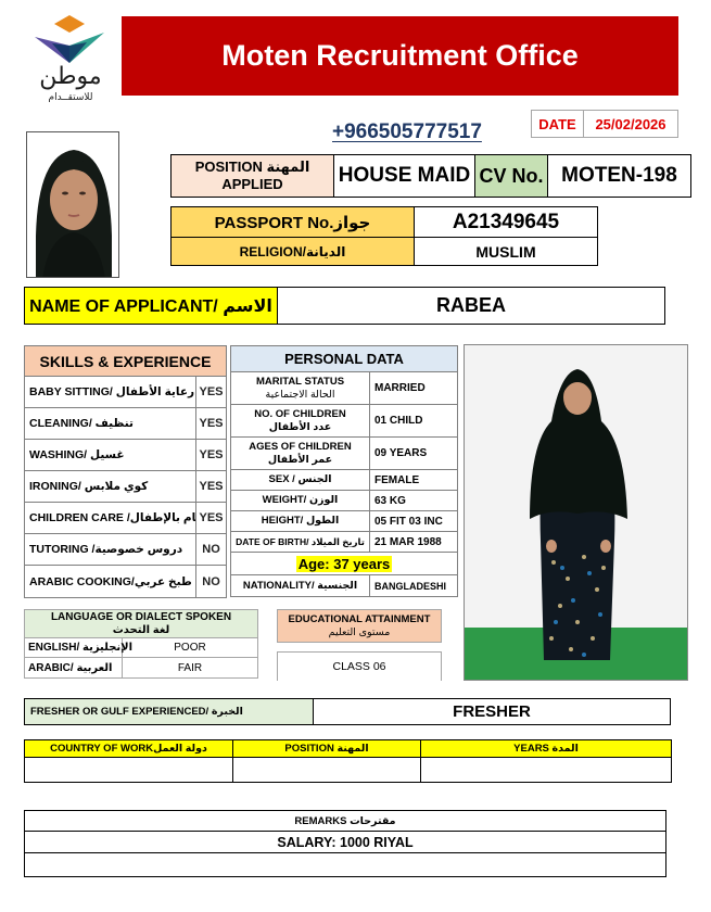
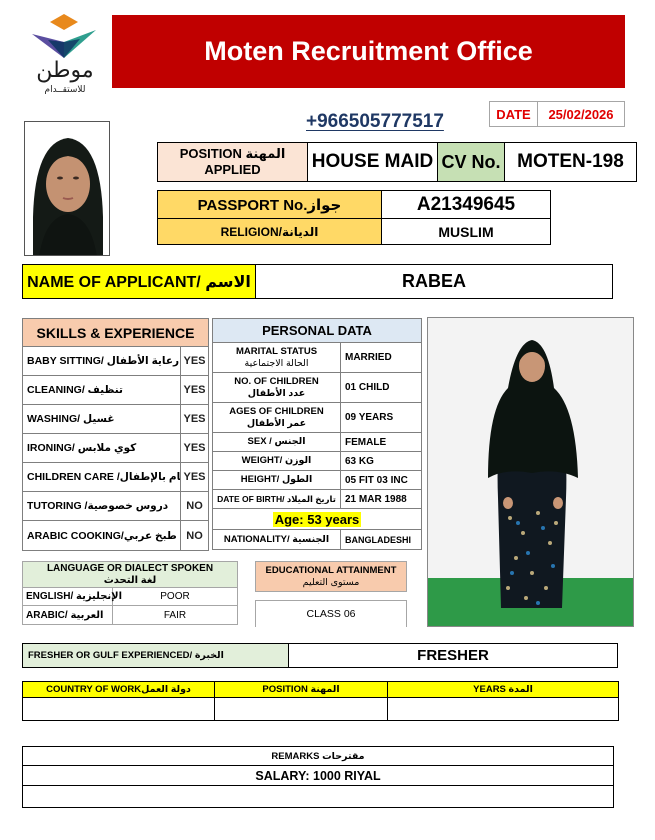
  موطن
  للاستقــدام
  Moten Recruitment Office
  +966505777517
  DATE
  25/02/2026
  POSITION المهنة
  APPLIED
  HOUSE MAID
  CV No.
  MOTEN-198
  PASSPORT No.جواز
  A21349645
  RELIGION/الديانة
  MUSLIM
  NAME OF APPLICANT/ الاسم
  RABEA
  SKILLS & EXPERIENCE
  BABY SITTING/ رعاية الأطفال
  YES
  CLEANING/ تنظيف
  YES
  WASHING/ غسيل
  YES
  IRONING/ كوي ملابس
  YES
  CHILDREN CARE / ام بالإطفال
  YES
  TUTORING /دروس خصوصية
  NO
  ARABIC COOKING/طبخ عربي
  NO
  PERSONAL DATA
  MARITAL STATUS
  الحالة الاجتماعية
  MARRIED
  NO. OF CHILDREN
  عدد الأطفال
  01 CHILD
  AGES OF CHILDREN
  عمر الأطفال
  09 YEARS
  SEX / الجنس
  FEMALE
  WEIGHT/ الوزن
  63 KG
  HEIGHT/ الطول
  05 FIT 03 INC
  DATE OF BIRTH/ تاريخ الميلاد
  21 MAR 1988
- Age: 37 years
+ Age: 53 years
  NATIONALITY/ الجنسية
  BANGLADESHI
  LANGUAGE OR DIALECT SPOKEN
  لغة التحدث
  ENGLISH/ نجليزية
  POOR
  ARABIC/ العربية
  FAIR
  EDUCATIONAL ATTAINMENT
  مستوى التعليم
  CLASS 06
  FRESHER OR GULF EXPERIENCED/ الخبرة
  FRESHER
  COUNTRY OF WORKدولة العمل
  POSITION المهنة
  YEARS المدة
  REMARKS مقترحات
  SALARY: 1000 RIYAL
